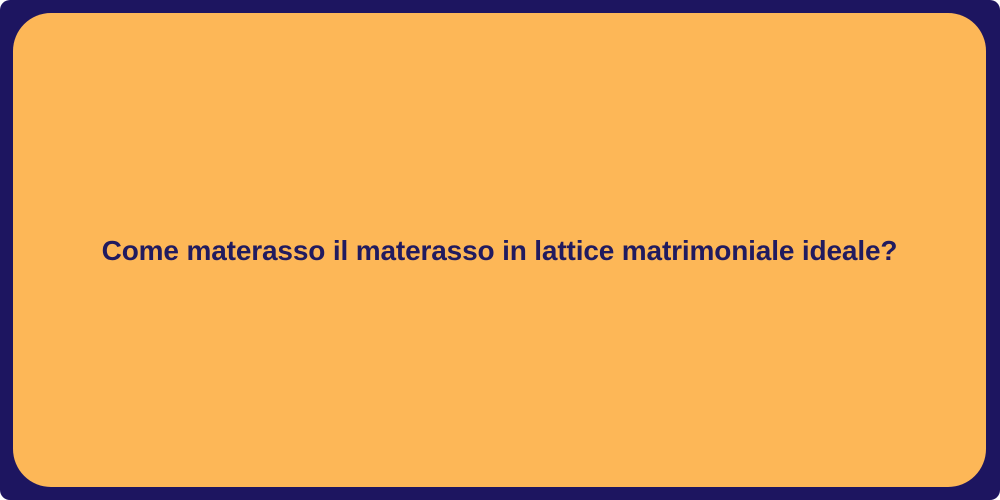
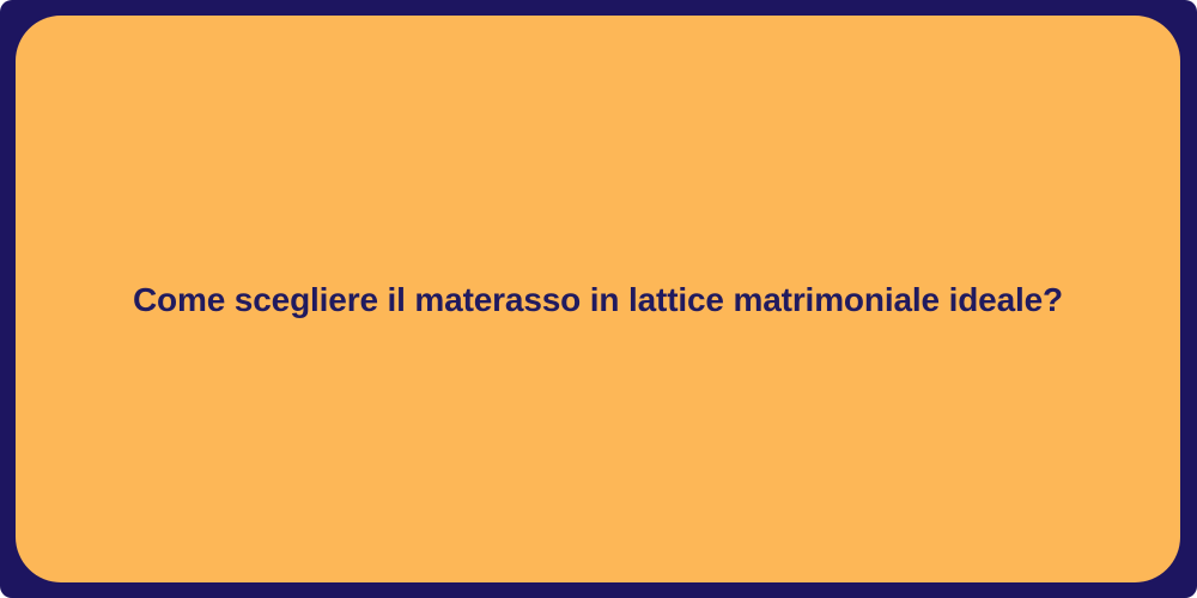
- Come materasso il materasso in lattice matrimoniale ideale?
+ Come scegliere il materasso in lattice matrimoniale ideale?
